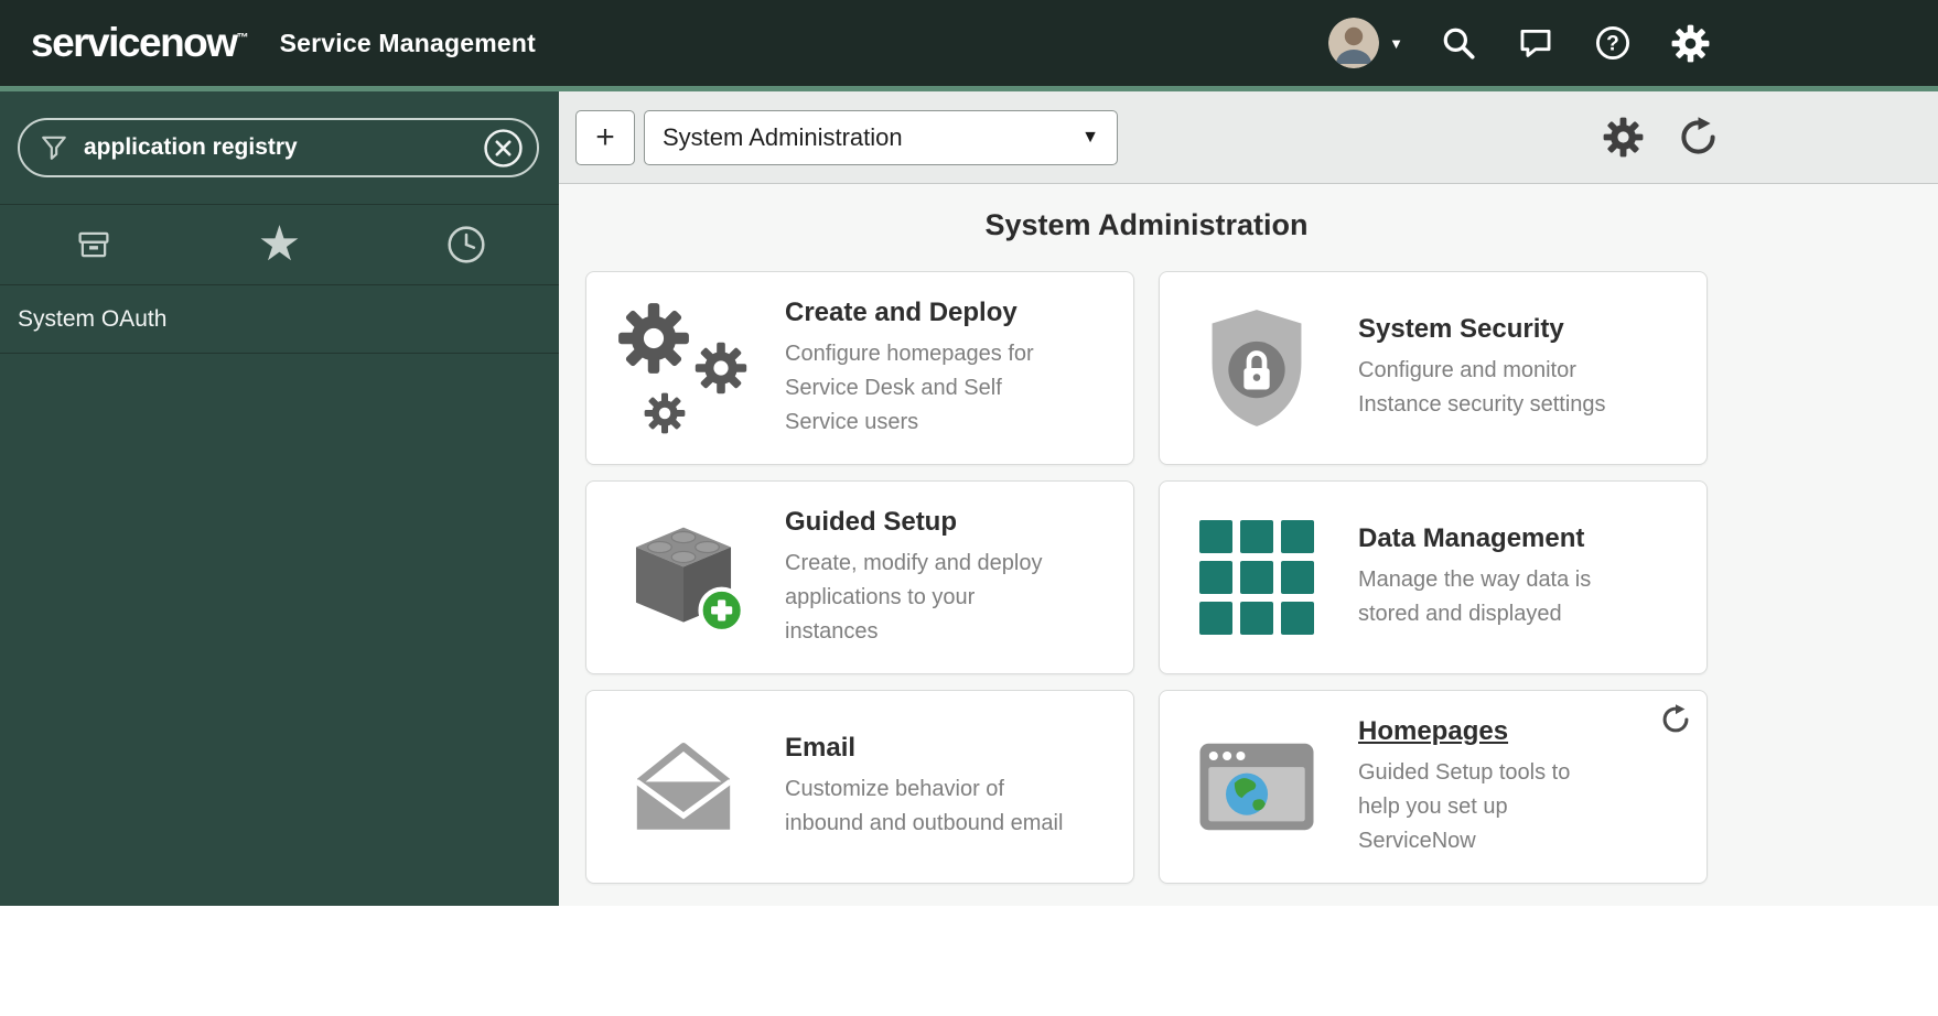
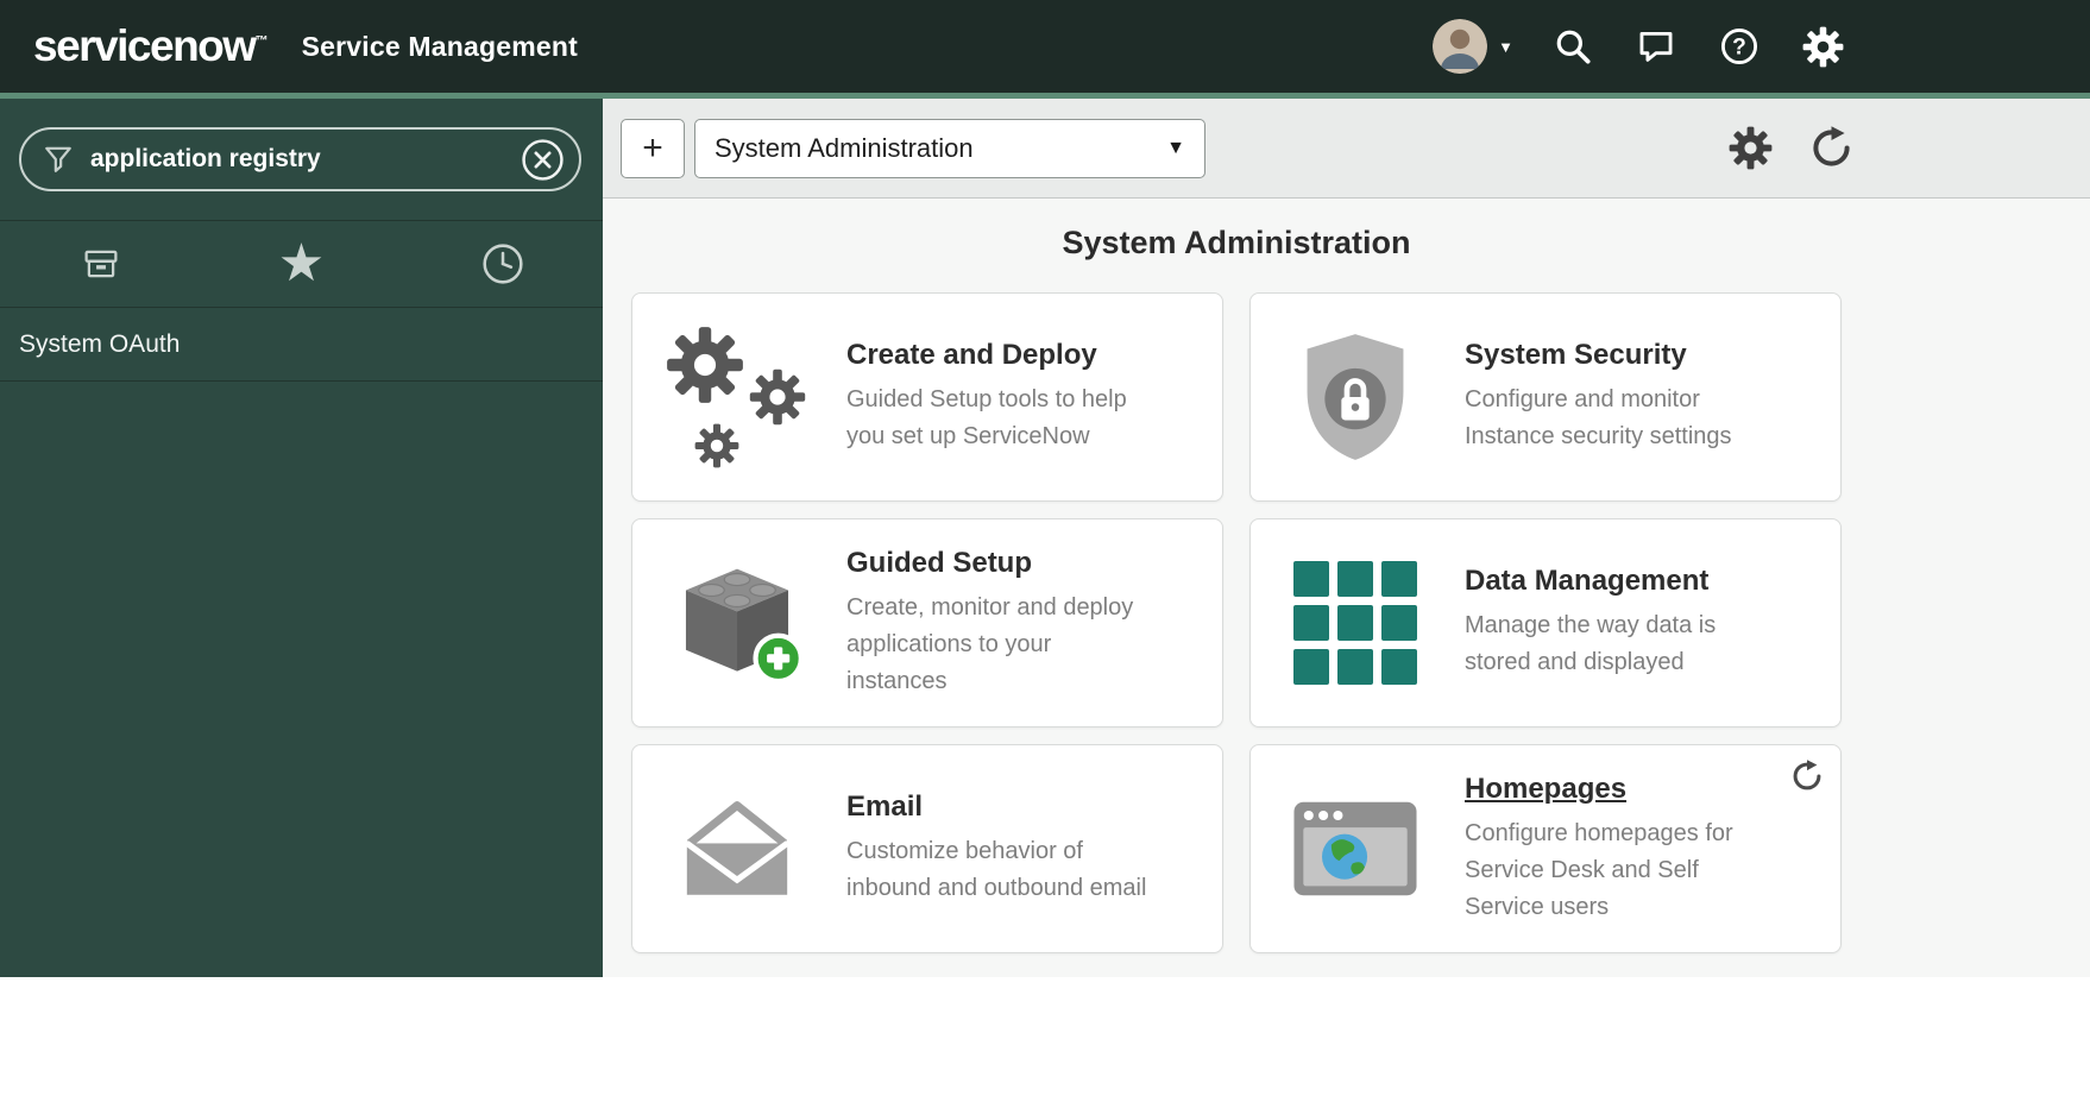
  servicenow™
  Service Management
  ▼
  ?
  application registry
  ★
  System OAuth
  +
  System Administration
  ▼
  System Administration
  Create and Deploy
- Configure homepages for Service Desk and Self Service users
+ Guided Setup tools to help you set up ServiceNow
  System Security
  Configure and monitor Instance security settings
  Guided Setup
- Create, modify and deploy applications to your instances
+ Create, monitor and deploy applications to your instances
  Data Management
  Manage the way data is stored and displayed
  Email
  Customize behavior of inbound and outbound email
  Homepages
- Guided Setup tools to help you set up ServiceNow
+ Configure homepages for Service Desk and Self Service users
